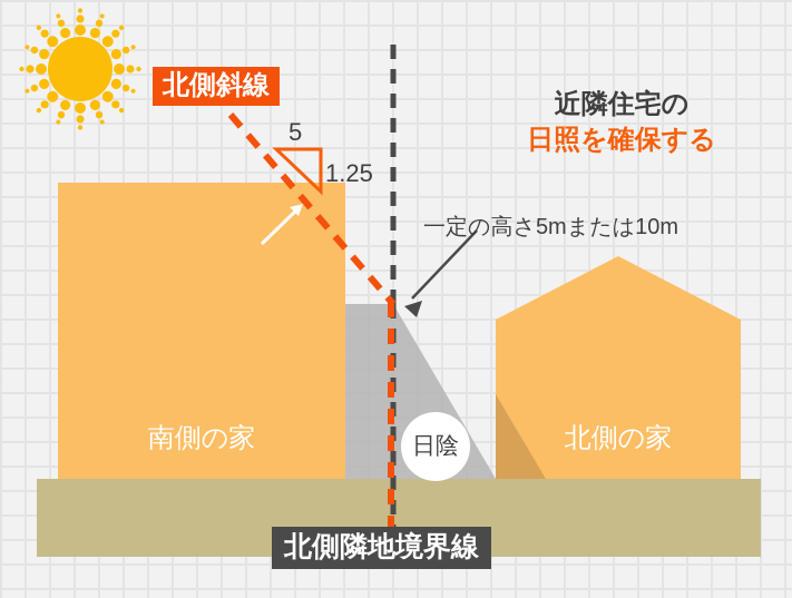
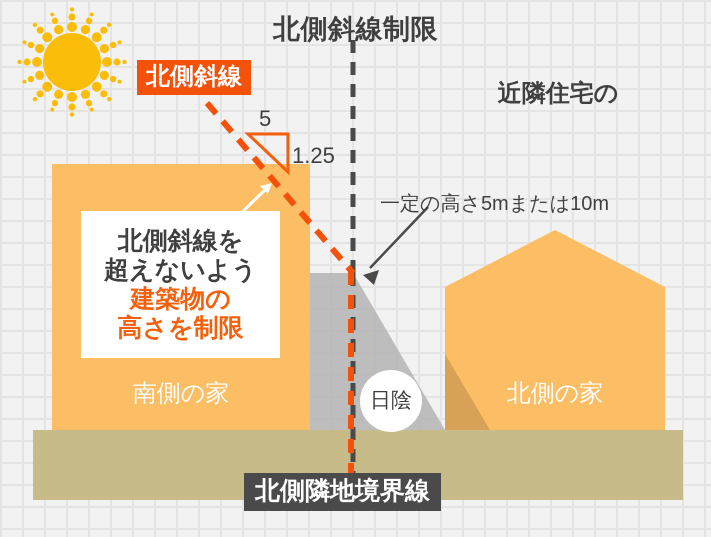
+ 北側斜線制限
  近隣住宅の
- 日照を確保する
  一定の高さ5mまたは10m
  北側斜線
  5
  1.25
+ 北側斜線を
+ 超えないよう
+ 建築物の
+ 高さを制限
  南側の家
  北側の家
  日陰
  北側隣地境界線
